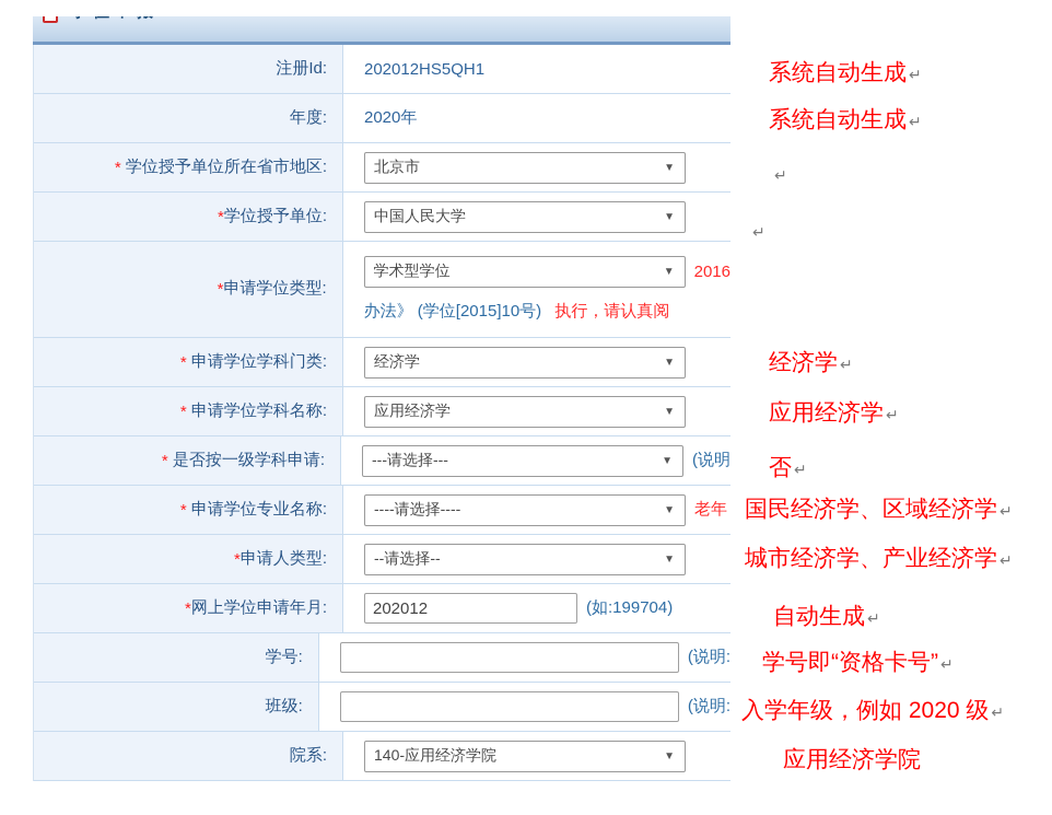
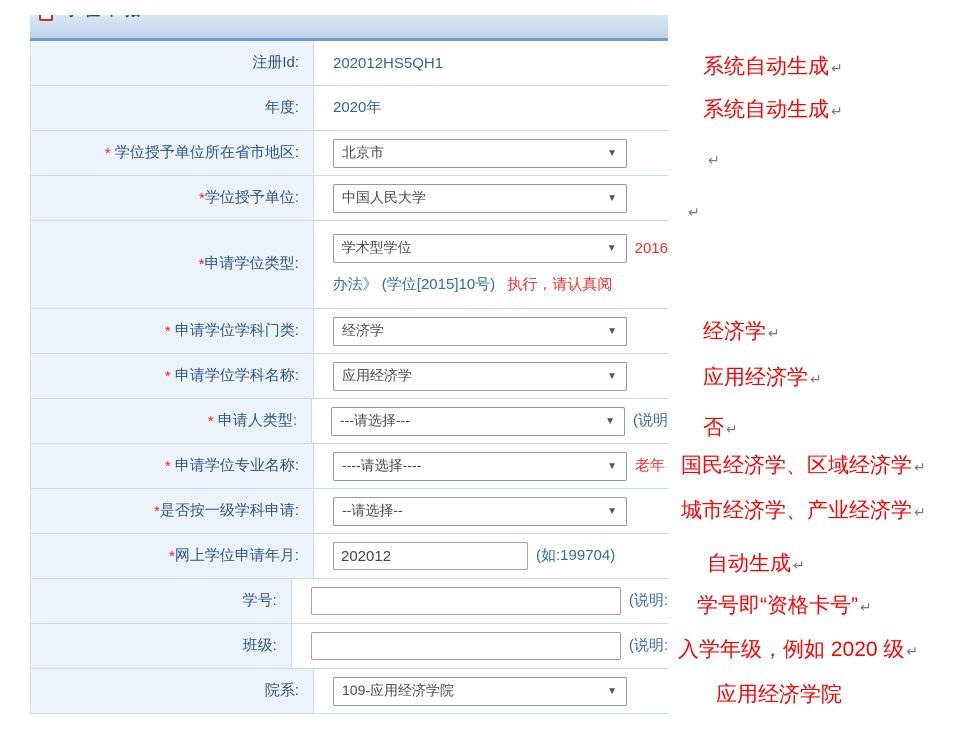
  注册Id:
  202012HS5QH1
  年度:
  2020年
  *
  学位授予单位所在省市地区:
  北京市
  ▼
  *
  学位授予单位:
  中国人民大学
  ▼
  *
  申请学位类型:
  学术型学位
  ▼
  2016
  办法》 (学位[2015]10号)
  执行，请认真阅
  *
  申请学位学科门类:
  经济学
  ▼
  *
  申请学位学科名称:
  应用经济学
  ▼
  *
- 是否按一级学科申请:
+ 申请人类型:
  ---请选择---
  ▼
  (说明
  *
  申请学位专业名称:
  ----请选择----
  ▼
  老年
  *
- 申请人类型:
+ 是否按一级学科申请:
  --请选择--
  ▼
  *
  网上学位申请年月:
  202012
  (如:199704)
  学号:
  (说明:
  班级:
  (说明:
  院系:
- 140-应用经济学院
+ 109-应用经济学院
  ▼
  系统自动生成 ↵
  系统自动生成 ↵
  ↵
  ↵
  经济学 ↵
  应用经济学 ↵
  否 ↵
  国民经济学、区域经济学 ↵
  城市经济学、产业经济学 ↵
  自动生成 ↵
  学号即“资格卡号” ↵
  入学年级，例如 2020 级 ↵
  应用经济学院
